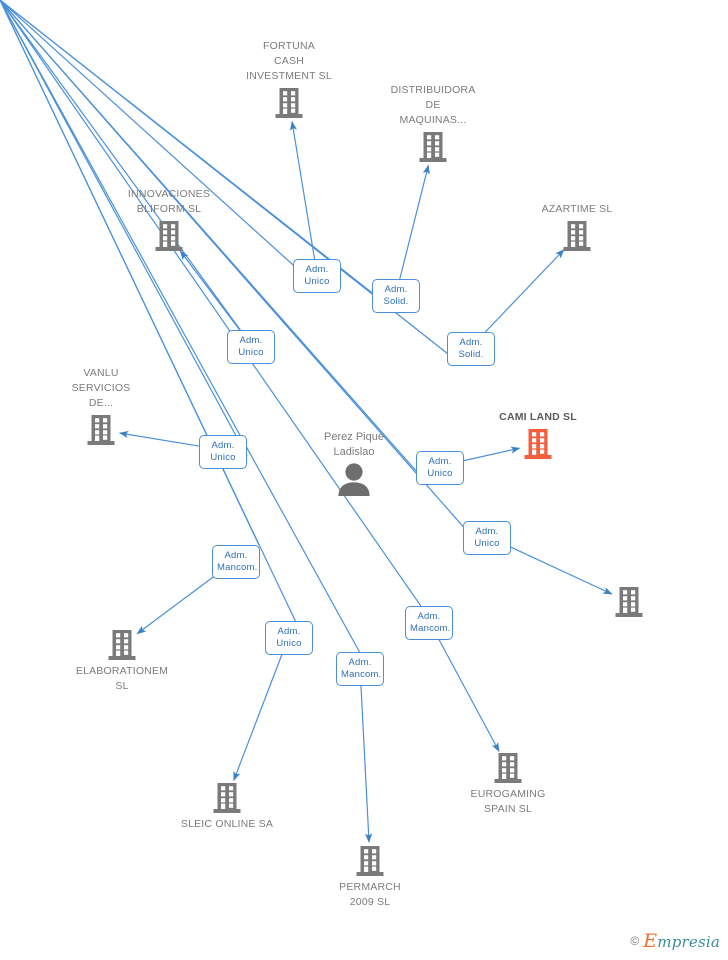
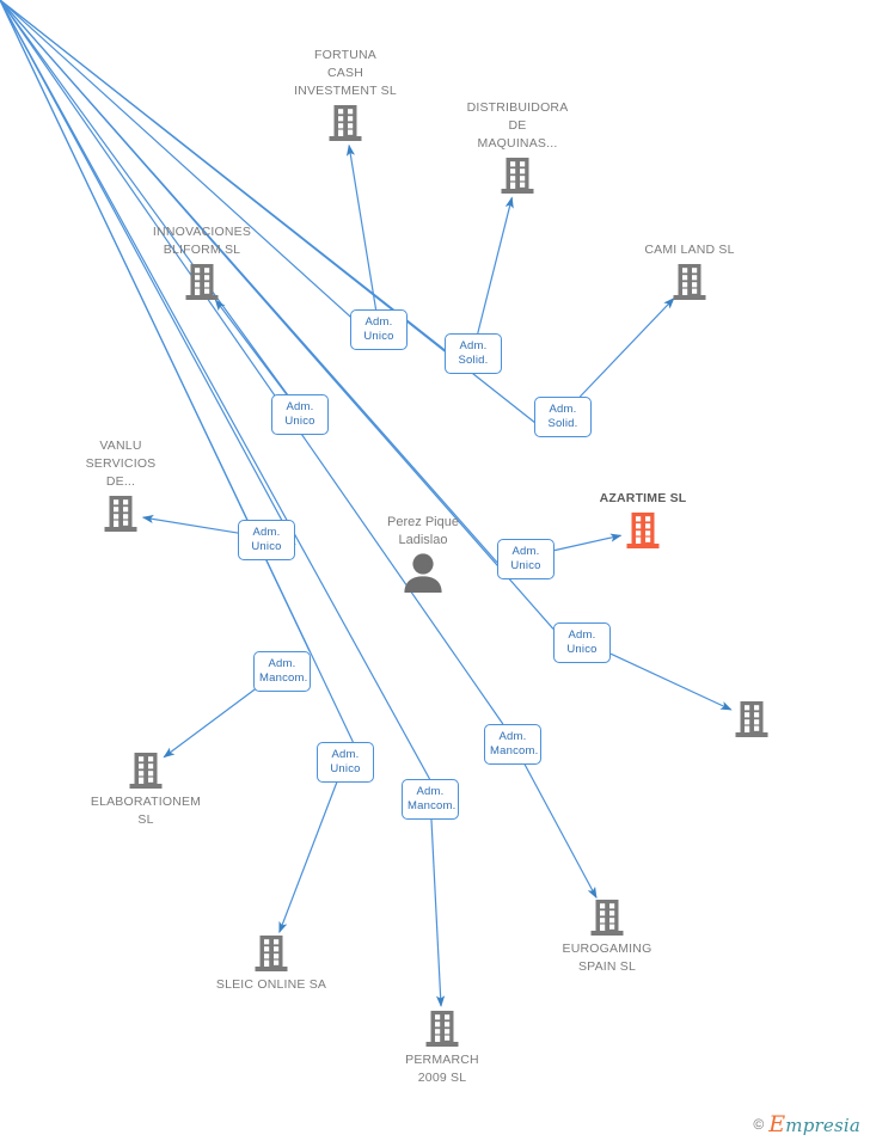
  FORTUNA
  CASH
  INVESTMENT SL
  DISTRIBUIDORA
  DE
  MAQUINAS...
  INNOVACIONES
  BLIFORM SL
- AZARTIME SL
+ CAMI LAND SL
  VANLU
  SERVICIOS
  DE...
- CAMI LAND SL
+ AZARTIME SL
  ELABORATIONEM
  SL
  EUROGAMING
  SPAIN SL
  SLEIC ONLINE SA
  PERMARCH
  2009 SL
  Adm.
  Unico
  Adm.
  Solid.
  Adm.
  Unico
  Adm.
  Solid.
  Adm.
  Unico
  Adm.
  Unico
  Adm.
  Unico
  Adm.
  Mancom.
  Adm.
  Mancom.
  Adm.
  Unico
  Adm.
  Mancom.
  Perez Pique
  Ladislao
  ©
  Empresia
